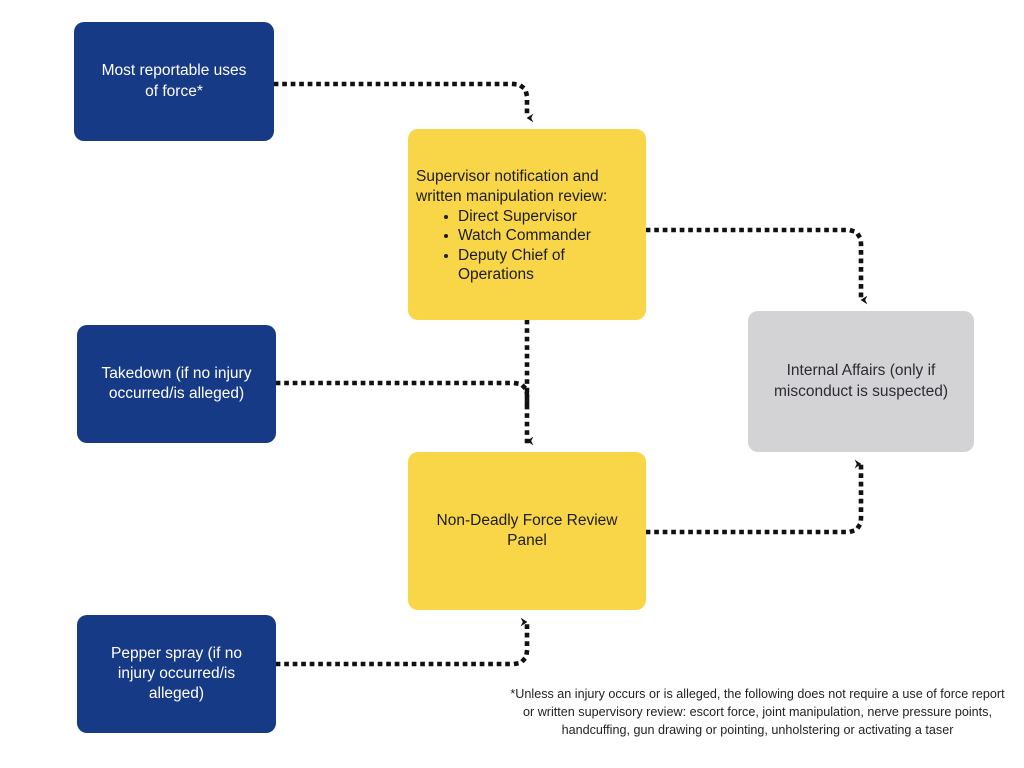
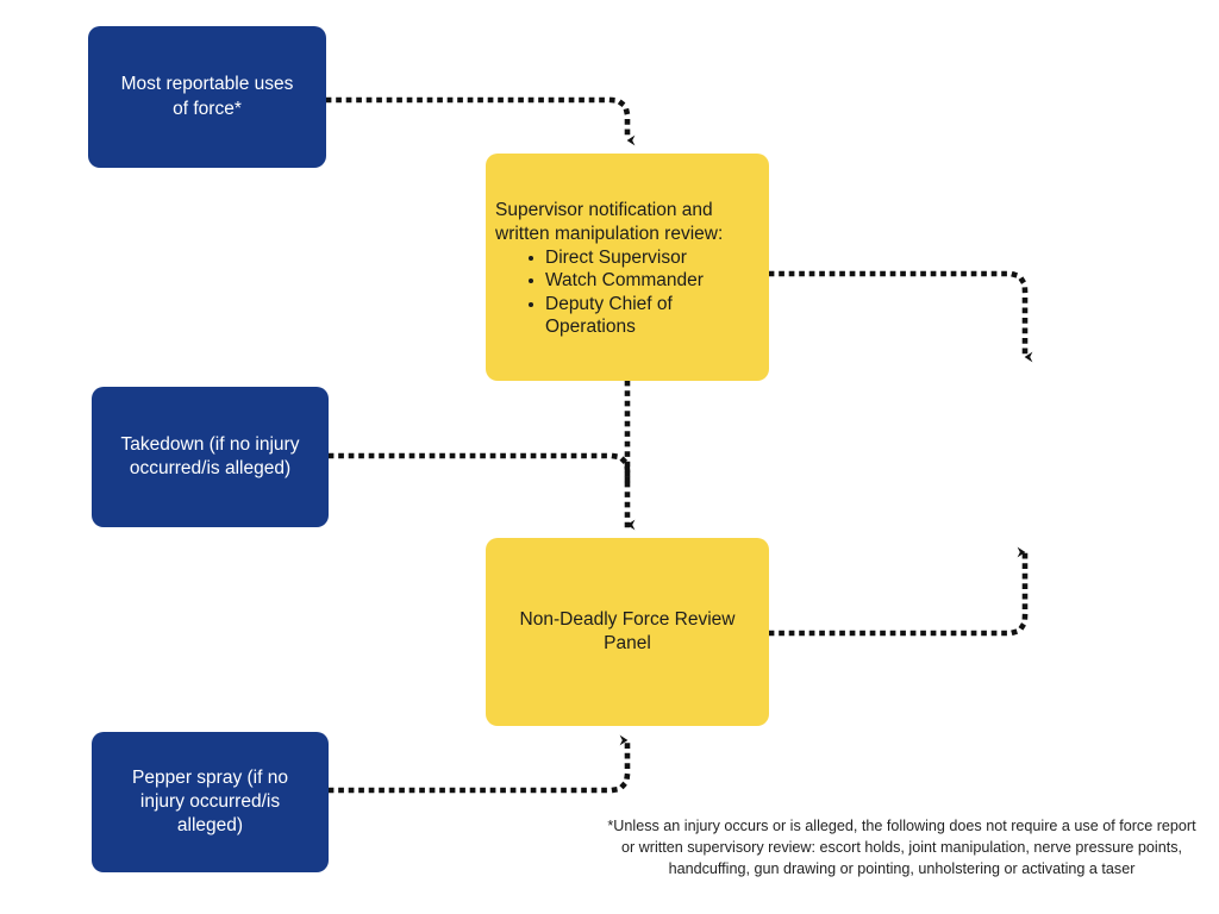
  Most reportable uses
  of force*
  Supervisor notification and written manipulation review:
  Direct Supervisor
  Watch Commander
  Deputy Chief of Operations
  Takedown (if no injury
  occurred/is alleged)
- Internal Affairs (only if
- misconduct is suspected)
  Non-Deadly Force Review
  Panel
  Pepper spray (if no
  injury occurred/is
  alleged)
- *Unless an injury occurs or is alleged, the following does not require a use of force report or written supervisory review: escort force, joint manipulation, nerve pressure points, handcuffing, gun drawing or pointing, unholstering or activating a taser
+ *Unless an injury occurs or is alleged, the following does not require a use of force report or written supervisory review: escort holds, joint manipulation, nerve pressure points, handcuffing, gun drawing or pointing, unholstering or activating a taser
